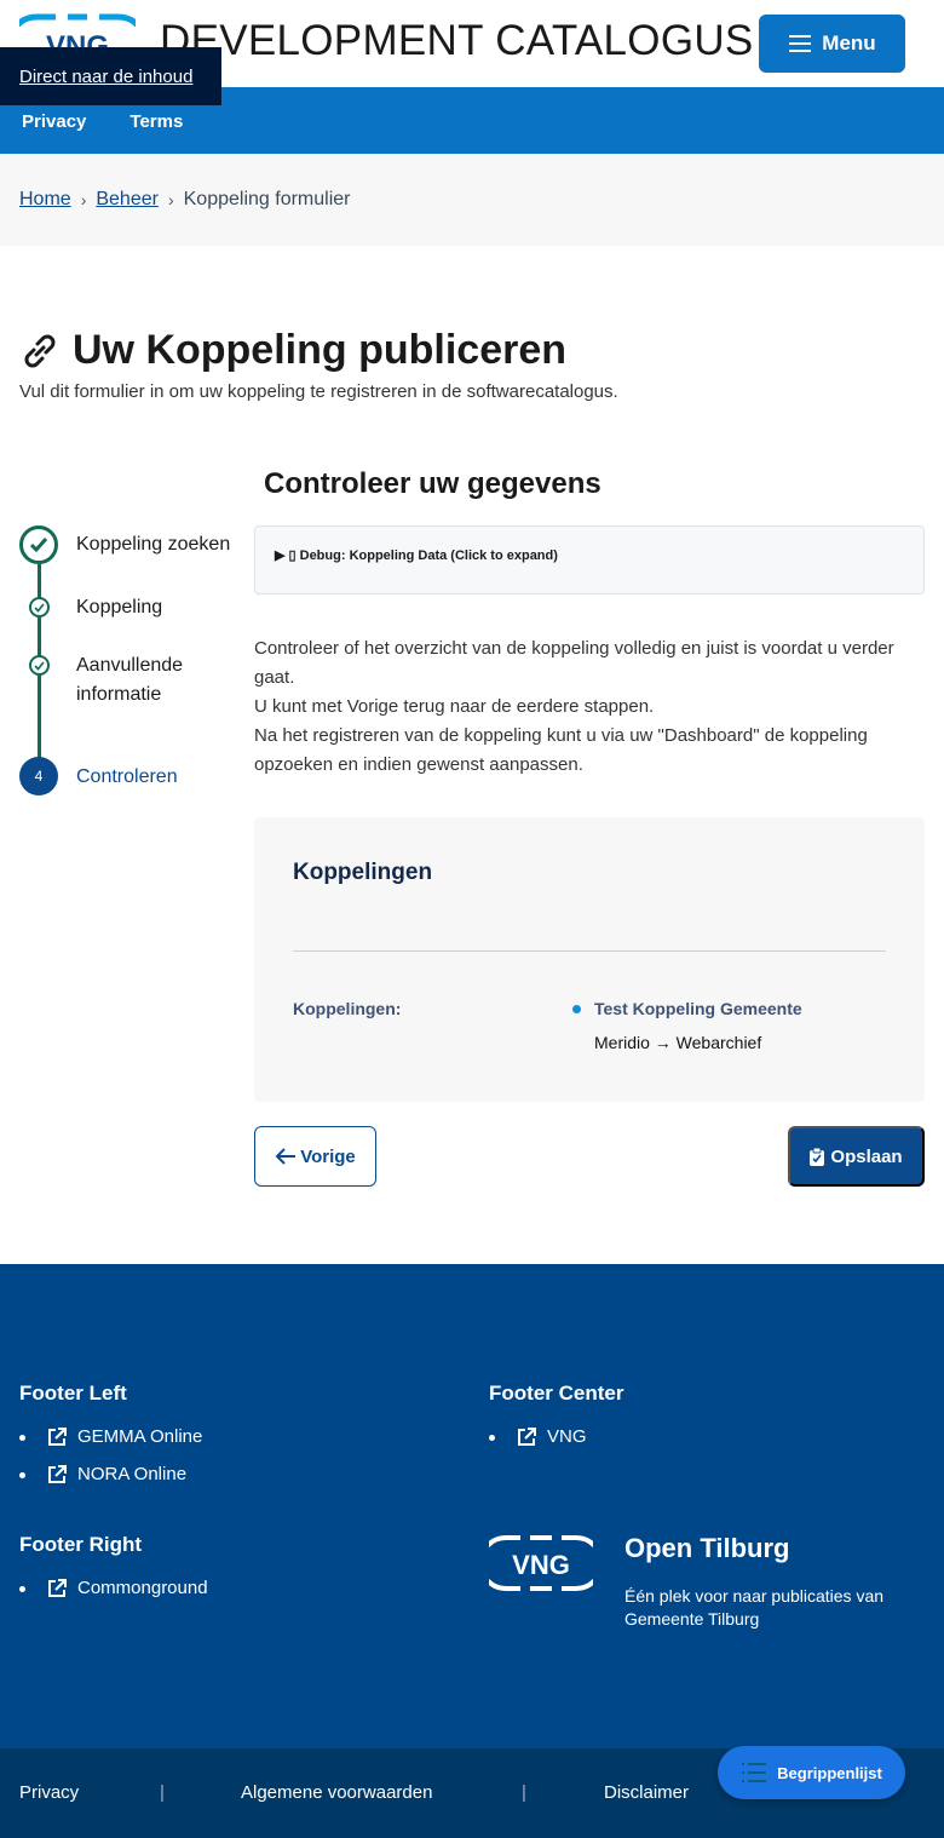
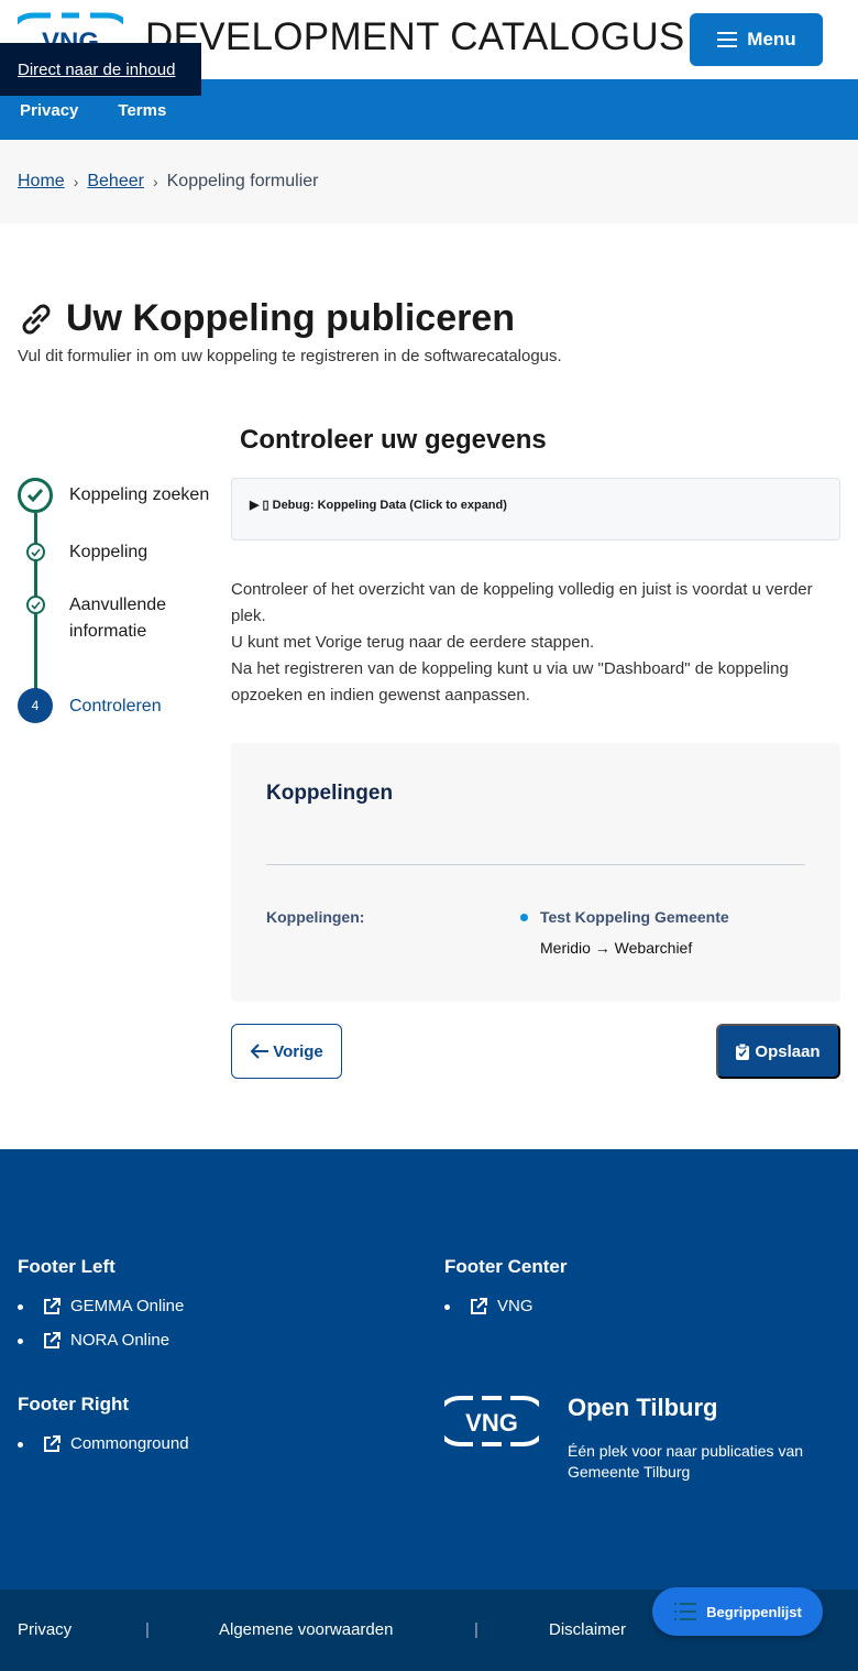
  DEVELOPMENT CATALOGUS
  Menu
  Direct naar de inhoud
  Privacy
  Terms
  Home
  ›
  Beheer
  ›
  Koppeling formulier
  Uw Koppeling publiceren
  Vul dit formulier in om uw koppeling te registreren in de softwarecatalogus.
  Controleer uw gegevens
  Koppeling zoeken
  Koppeling
  Aanvullende informatie
  4
  Controleren
  ▶ ▯ Debug: Koppeling Data (Click to expand)
- Controleer of het overzicht van de koppeling volledig en juist is voordat u verder gaat.
+ Controleer of het overzicht van de koppeling volledig en juist is voordat u verder plek.
  U kunt met Vorige terug naar de eerdere stappen.
  Na het registreren van de koppeling kunt u via uw "Dashboard" de koppeling opzoeken en indien gewenst aanpassen.
  Koppelingen
  Koppelingen:
  Test Koppeling Gemeente
  Meridio → Webarchief
  Vorige
  Opslaan
  Footer Left
  GEMMA Online
  NORA Online
  Footer Center
  VNG
  Footer Right
  Commonground
  VNG
  Open Tilburg
  Één plek voor naar publicaties van Gemeente Tilburg
  Privacy
  |
  Algemene voorwaarden
  |
  Disclaimer
  Begrippenlijst
